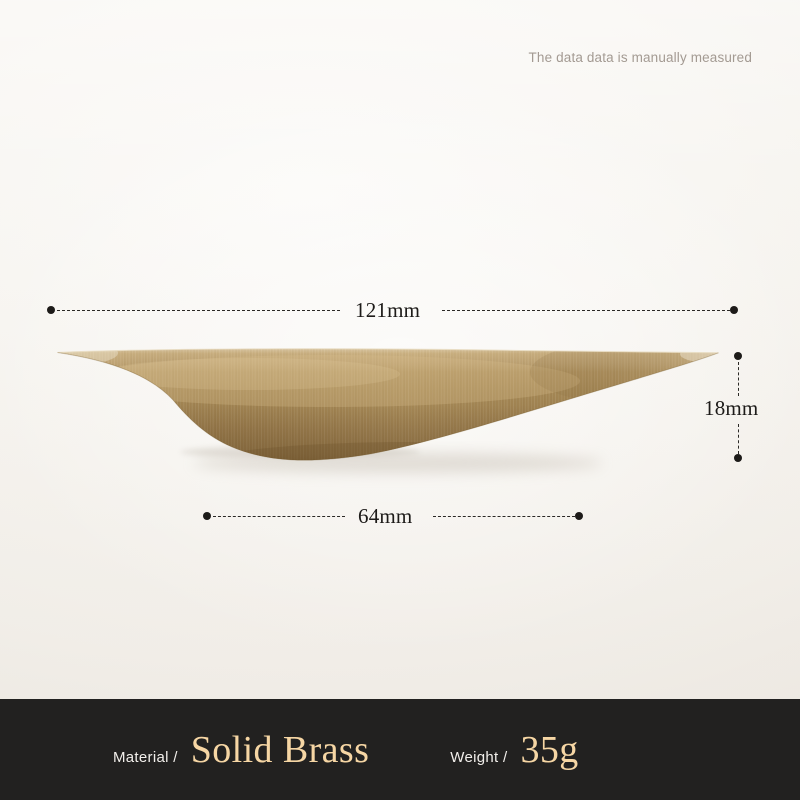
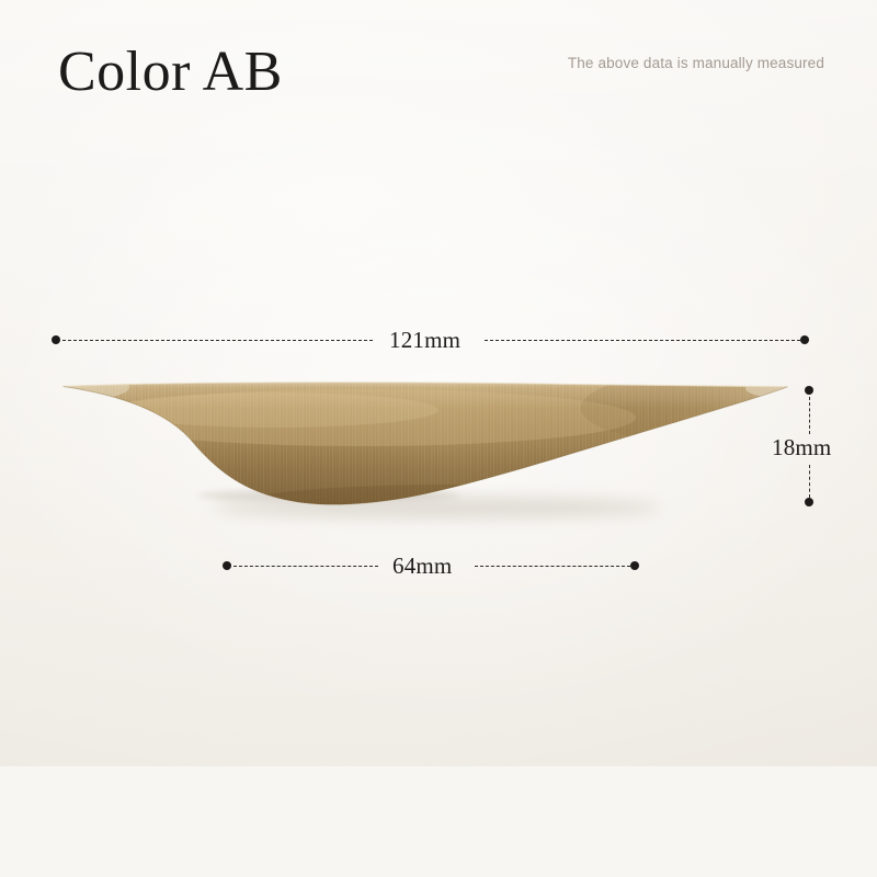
+ Color AB
- The data data is manually measured
+ The above data is manually measured
  121mm
  64mm
  18mm
- Material /
- Solid Brass
- Weight /
- 35g
